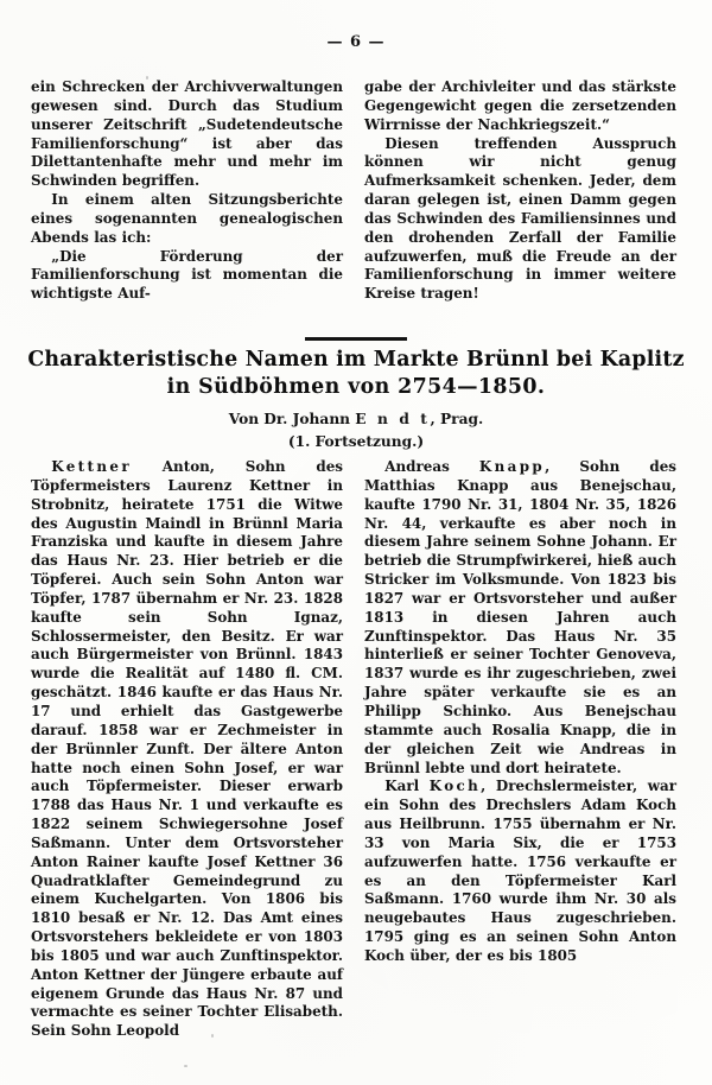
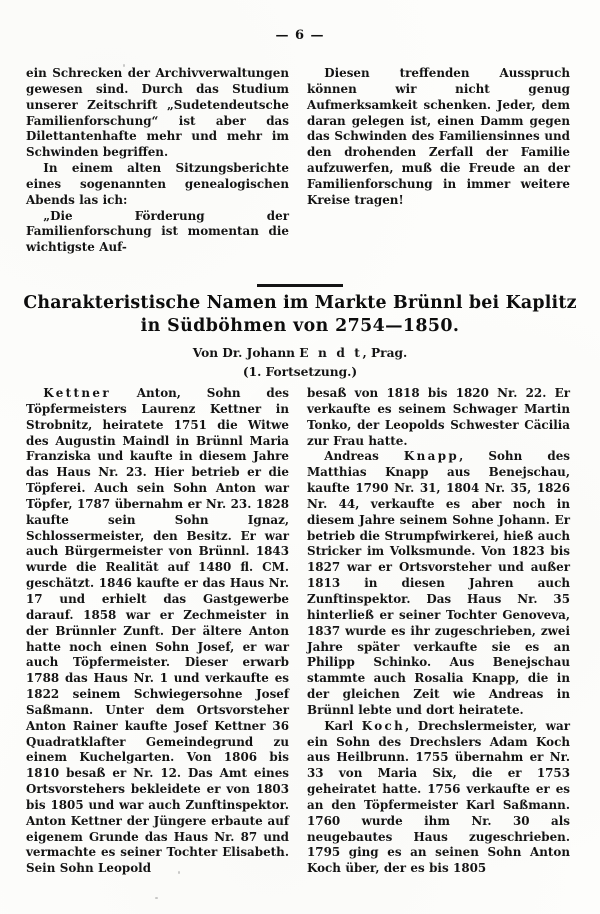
  — 6 —
  ein Schrecken der Archivverwaltungen gewesen sind. Durch das Studium unserer Zeitschrift „Sudetendeutsche Familienforschung“ ist aber das Dilettantenhafte mehr und mehr im Schwinden begriffen.
  In einem alten Sitzungsberichte eines sogenannten genealogischen Abends las ich:
  „Die Förderung der Familienforschung ist momentan die wichtigste Auf-
- gabe der Archivleiter und das stärkste Gegengewicht gegen die zersetzenden Wirrnisse der Nachkriegszeit.“
  Diesen treffenden Ausspruch können wir nicht genug Aufmerksamkeit schenken. Jeder, dem daran gelegen ist, einen Damm gegen das Schwinden des Familiensinnes und den drohenden Zerfall der Familie aufzuwerfen, muß die Freude an der Familienforschung in immer weitere Kreise tragen!
  Charakteristische Namen im Markte Brünnl bei Kaplitz
  in Südböhmen von 2754—1850.
  Von Dr. Johann E n d t, Prag.
  (1. Fortsetzung.)
  Kettner Anton, Sohn des Töpfermeisters Laurenz Kettner in Strobnitz, heiratete 1751 die Witwe des Augustin Maindl in Brünnl Maria Franziska und kaufte in diesem Jahre das Haus Nr. 23. Hier betrieb er die Töpferei. Auch sein Sohn Anton war Töpfer, 1787 übernahm er Nr. 23. 1828 kaufte sein Sohn Ignaz, Schlossermeister, den Besitz. Er war auch Bürgermeister von Brünnl. 1843 wurde die Realität auf 1480 fl. CM. geschätzt. 1846 kaufte er das Haus Nr. 17 und erhielt das Gastgewerbe darauf. 1858 war er Zechmeister in der Brünnler Zunft. Der ältere Anton hatte noch einen Sohn Josef, er war auch Töpfermeister. Dieser erwarb 1788 das Haus Nr. 1 und verkaufte es 1822 seinem Schwiegersohne Josef Saßmann. Unter dem Ortsvorsteher Anton Rainer kaufte Josef Kettner 36 Quadratklafter Gemeindegrund zu einem Kuchelgarten. Von 1806 bis 1810 besaß er Nr. 12. Das Amt eines Ortsvorstehers bekleidete er von 1803 bis 1805 und war auch Zunftinspektor. Anton Kettner der Jüngere erbaute auf eigenem Grunde das Haus Nr. 87 und vermachte es seiner Tochter Elisabeth. Sein Sohn Leopold
+ besaß von 1818 bis 1820 Nr. 22. Er verkaufte es seinem Schwager Martin Tonko, der Leopolds Schwester Cäcilia zur Frau hatte.
  Andreas Knapp, Sohn des Matthias Knapp aus Benejschau, kaufte 1790 Nr. 31, 1804 Nr. 35, 1826 Nr. 44, verkaufte es aber noch in diesem Jahre seinem Sohne Johann. Er betrieb die Strumpfwirkerei, hieß auch Stricker im Volksmunde. Von 1823 bis 1827 war er Ortsvorsteher und außer 1813 in diesen Jahren auch Zunftinspektor. Das Haus Nr. 35 hinterließ er seiner Tochter Genoveva, 1837 wurde es ihr zugeschrieben, zwei Jahre später verkaufte sie es an Philipp Schinko. Aus Benejschau stammte auch Rosalia Knapp, die in der gleichen Zeit wie Andreas in Brünnl lebte und dort heiratete.
- Karl Koch, Drechslermeister, war ein Sohn des Drechslers Adam Koch aus Heilbrunn. 1755 übernahm er Nr. 33 von Maria Six, die er 1753 aufzuwerfen hatte. 1756 verkaufte er es an den Töpfermeister Karl Saßmann. 1760 wurde ihm Nr. 30 als neugebautes Haus zugeschrieben. 1795 ging es an seinen Sohn Anton Koch über, der es bis 1805
+ Karl Koch, Drechslermeister, war ein Sohn des Drechslers Adam Koch aus Heilbrunn. 1755 übernahm er Nr. 33 von Maria Six, die er 1753 geheiratet hatte. 1756 verkaufte er es an den Töpfermeister Karl Saßmann. 1760 wurde ihm Nr. 30 als neugebautes Haus zugeschrieben. 1795 ging es an seinen Sohn Anton Koch über, der es bis 1805
